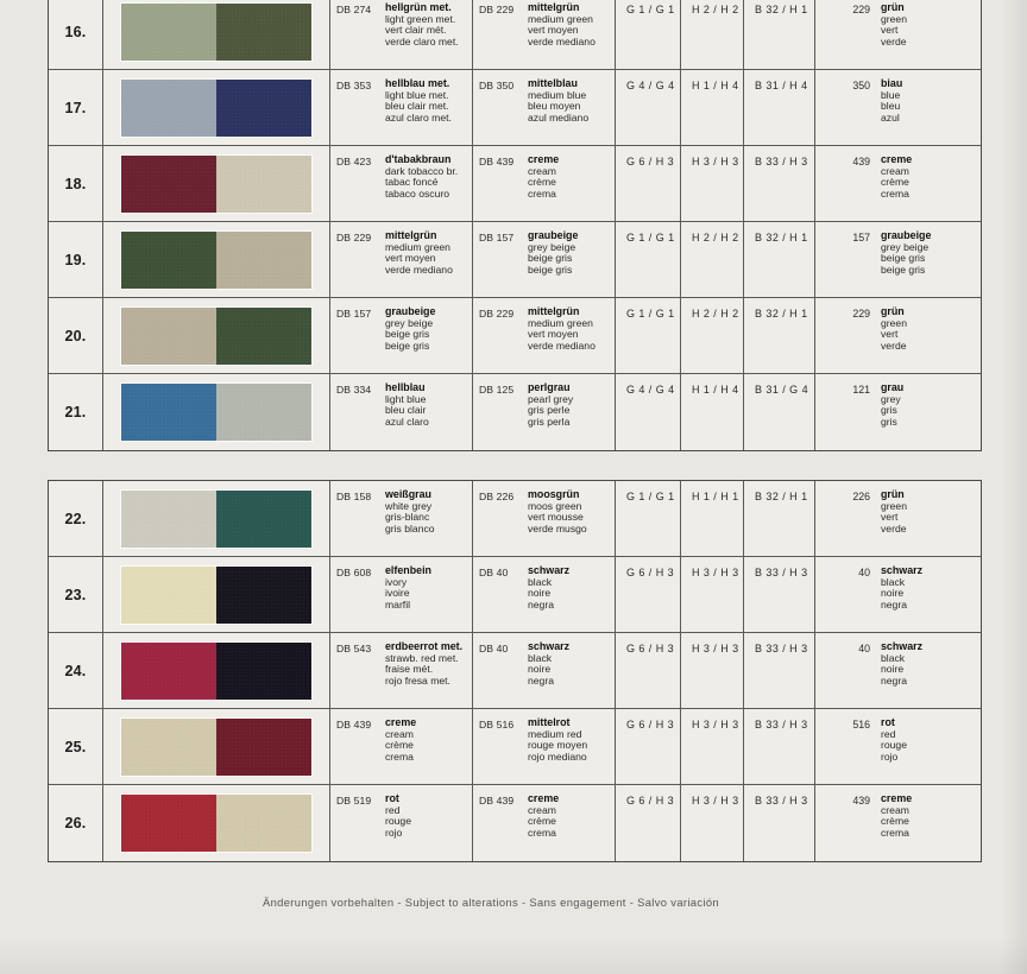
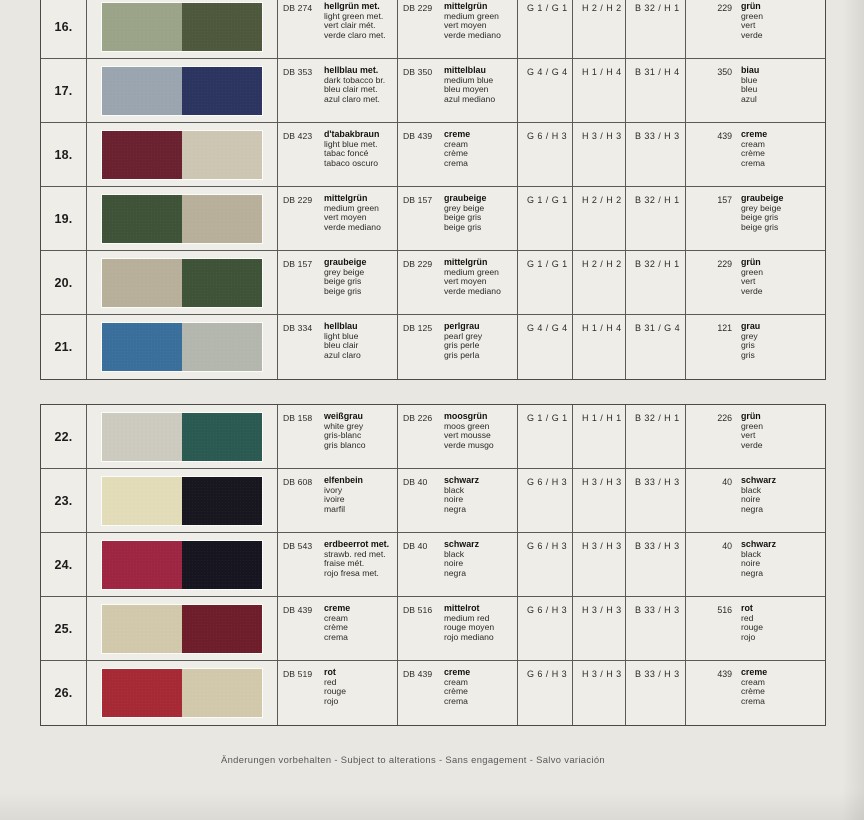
  16.
  DB 274
  hellgrün met.
  light green met.
  vert clair mét.
  verde claro met.
  DB 229
  mittelgrün
  medium green
  vert moyen
  verde mediano
  G 1 / G 1
  H 2 / H 2
  B 32 / H 1
  229
  grün
  green
  vert
  verde
  17.
  DB 353
  hellblau met.
- light blue met.
+ dark tobacco br.
  bleu clair met.
  azul claro met.
  DB 350
  mittelblau
  medium blue
  bleu moyen
  azul mediano
  G 4 / G 4
  H 1 / H 4
  B 31 / H 4
  350
  biau
  blue
  bleu
  azul
  18.
  DB 423
  d'tabakbraun
- dark tobacco br.
+ light blue met.
  tabac foncé
  tabaco oscuro
  DB 439
  creme
  cream
  crème
  crema
  G 6 / H 3
  H 3 / H 3
  B 33 / H 3
  439
  creme
  cream
  crème
  crema
  19.
  DB 229
  mittelgrün
  medium green
  vert moyen
  verde mediano
  DB 157
  graubeige
  grey beige
  beige gris
  beige gris
  G 1 / G 1
  H 2 / H 2
  B 32 / H 1
  157
  graubeige
  grey beige
  beige gris
  beige gris
  20.
  DB 157
  graubeige
  grey beige
  beige gris
  beige gris
  DB 229
  mittelgrün
  medium green
  vert moyen
  verde mediano
  G 1 / G 1
  H 2 / H 2
  B 32 / H 1
  229
  grün
  green
  vert
  verde
  21.
  DB 334
  hellblau
  light blue
  bleu clair
  azul claro
  DB 125
  perlgrau
  pearl grey
  gris perle
  gris perla
  G 4 / G 4
  H 1 / H 4
  B 31 / G 4
  121
  grau
  grey
  gris
  gris
  22.
  DB 158
  weißgrau
  white grey
  gris-blanc
  gris blanco
  DB 226
  moosgrün
  moos green
  vert mousse
  verde musgo
  G 1 / G 1
  H 1 / H 1
  B 32 / H 1
  226
  grün
  green
  vert
  verde
  23.
  DB 608
  elfenbein
  ivory
  ivoire
  marfil
  DB 40
  schwarz
  black
  noire
  negra
  G 6 / H 3
  H 3 / H 3
  B 33 / H 3
  40
  schwarz
  black
  noire
  negra
  24.
  DB 543
  erdbeerrot met.
  strawb. red met.
  fraise mét.
  rojo fresa met.
  DB 40
  schwarz
  black
  noire
  negra
  G 6 / H 3
  H 3 / H 3
  B 33 / H 3
  40
  schwarz
  black
  noire
  negra
  25.
  DB 439
  creme
  cream
  crème
  crema
  DB 516
  mittelrot
  medium red
  rouge moyen
  rojo mediano
  G 6 / H 3
  H 3 / H 3
  B 33 / H 3
  516
  rot
  red
  rouge
  rojo
  26.
  DB 519
  rot
  red
  rouge
  rojo
  DB 439
  creme
  cream
  crème
  crema
  G 6 / H 3
  H 3 / H 3
  B 33 / H 3
  439
  creme
  cream
  crème
  crema
  Änderungen vorbehalten - Subject to alterations - Sans engagement - Salvo variación
